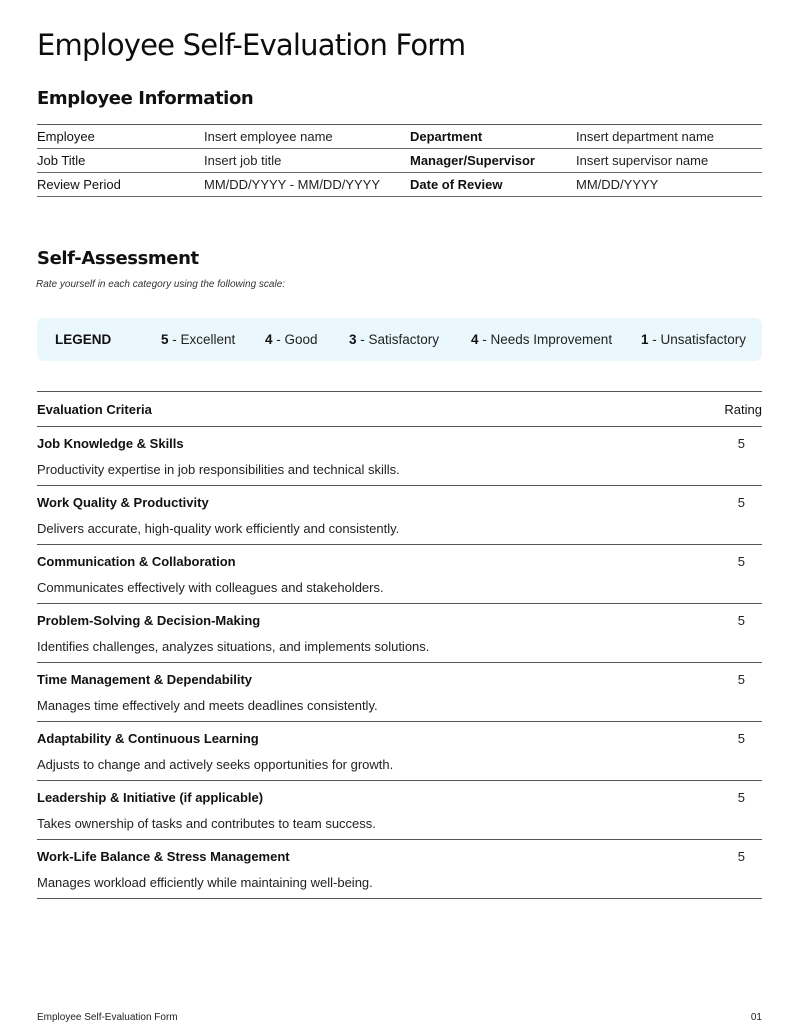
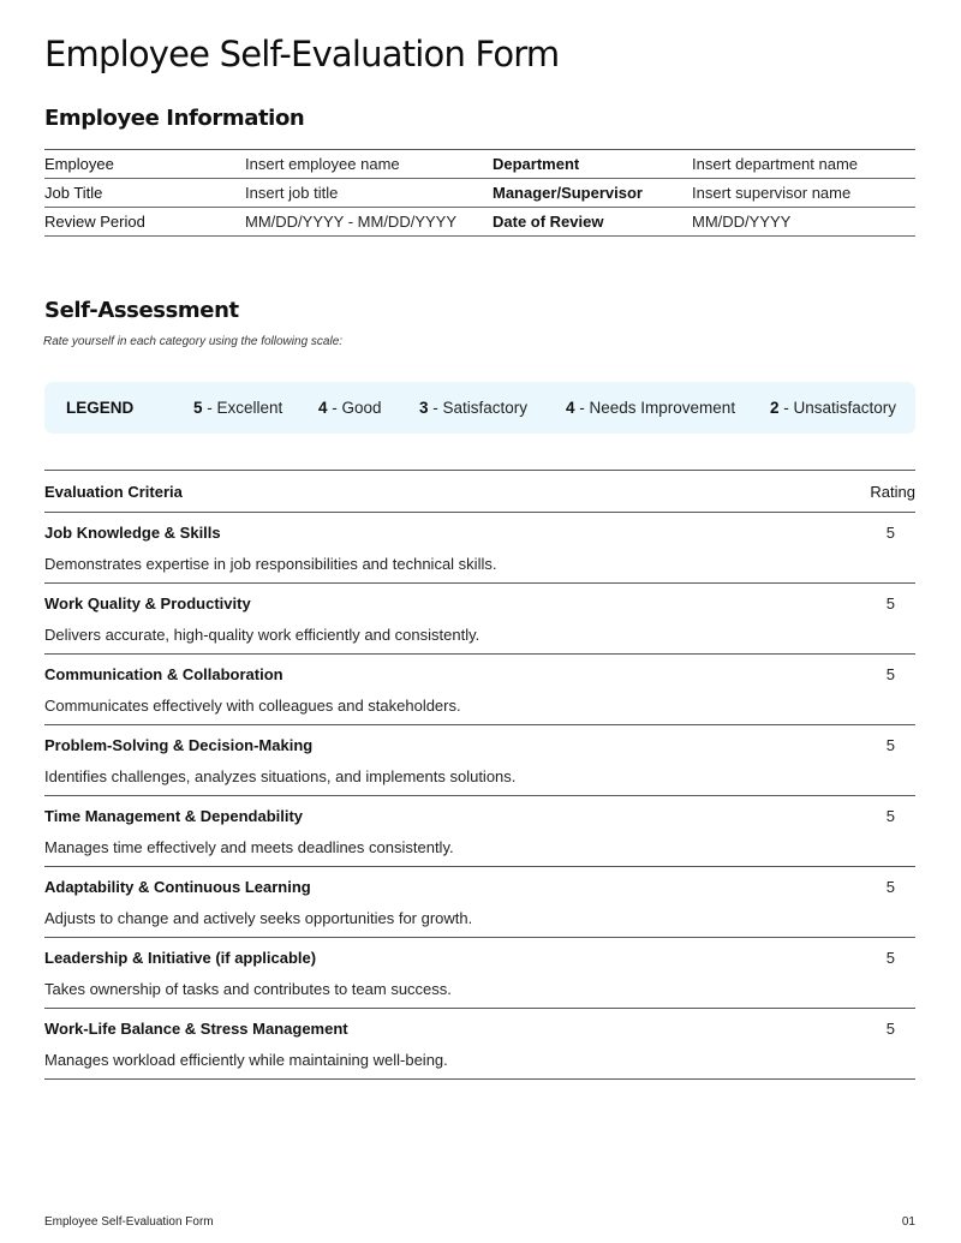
  Employee Self-Evaluation Form
  Employee Information
  Employee
  Insert employee name
  Department
  Insert department name
  Job Title
  Insert job title
  Manager/Supervisor
  Insert supervisor name
  Review Period
  MM/DD/YYYY - MM/DD/YYYY
  Date of Review
  MM/DD/YYYY
  Self-Assessment
  Rate yourself in each category using the following scale:
  LEGEND
  5 - Excellent
  4 - Good
  3 - Satisfactory
  4 - Needs Improvement
- 1 - Unsatisfactory
+ 2 - Unsatisfactory
  Evaluation Criteria
  Rating
  Job Knowledge & Skills
- Productivity expertise in job responsibilities and technical skills.
+ Demonstrates expertise in job responsibilities and technical skills.
  5
  Work Quality & Productivity
  Delivers accurate, high-quality work efficiently and consistently.
  5
  Communication & Collaboration
  Communicates effectively with colleagues and stakeholders.
  5
  Problem-Solving & Decision-Making
  Identifies challenges, analyzes situations, and implements solutions.
  5
  Time Management & Dependability
  Manages time effectively and meets deadlines consistently.
  5
  Adaptability & Continuous Learning
  Adjusts to change and actively seeks opportunities for growth.
  5
  Leadership & Initiative (if applicable)
  Takes ownership of tasks and contributes to team success.
  5
  Work-Life Balance & Stress Management
  Manages workload efficiently while maintaining well-being.
  5
  Employee Self-Evaluation Form
  01
